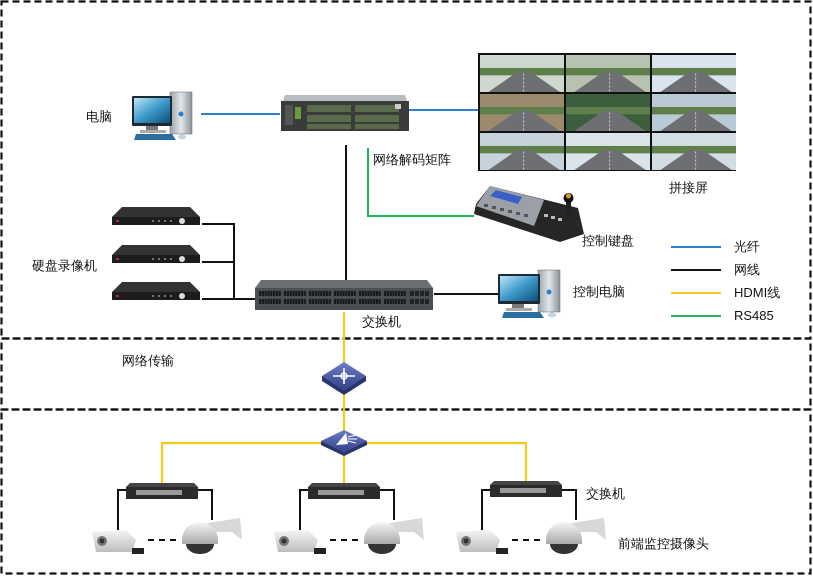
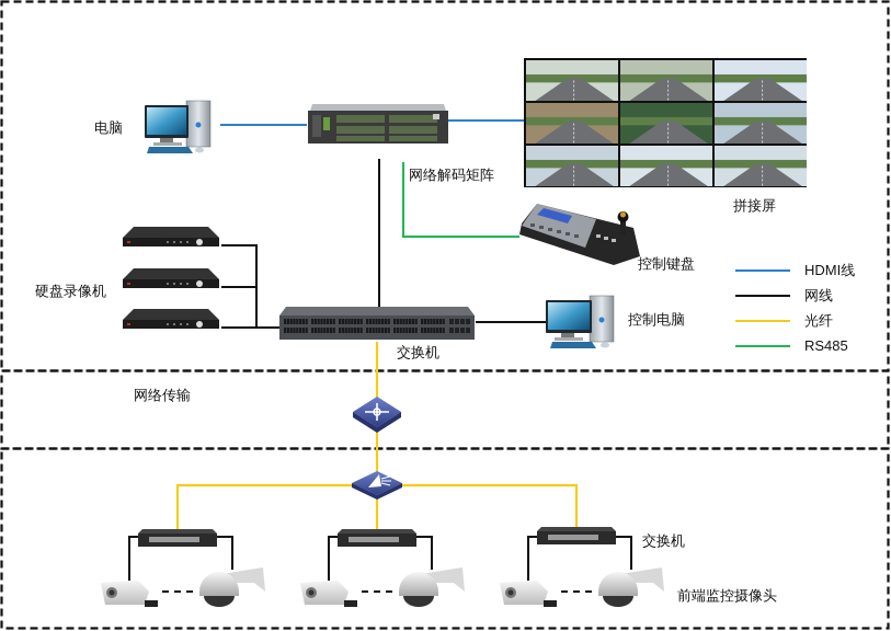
  电脑
  网络解码矩阵
  拼接屏
  控制键盘
  硬盘录像机
  控制电脑
  交换机
  网络传输
  交换机
  前端监控摄像头
- 光纤
+ HDMI线
  网线
- HDMI线
+ 光纤
  RS485
